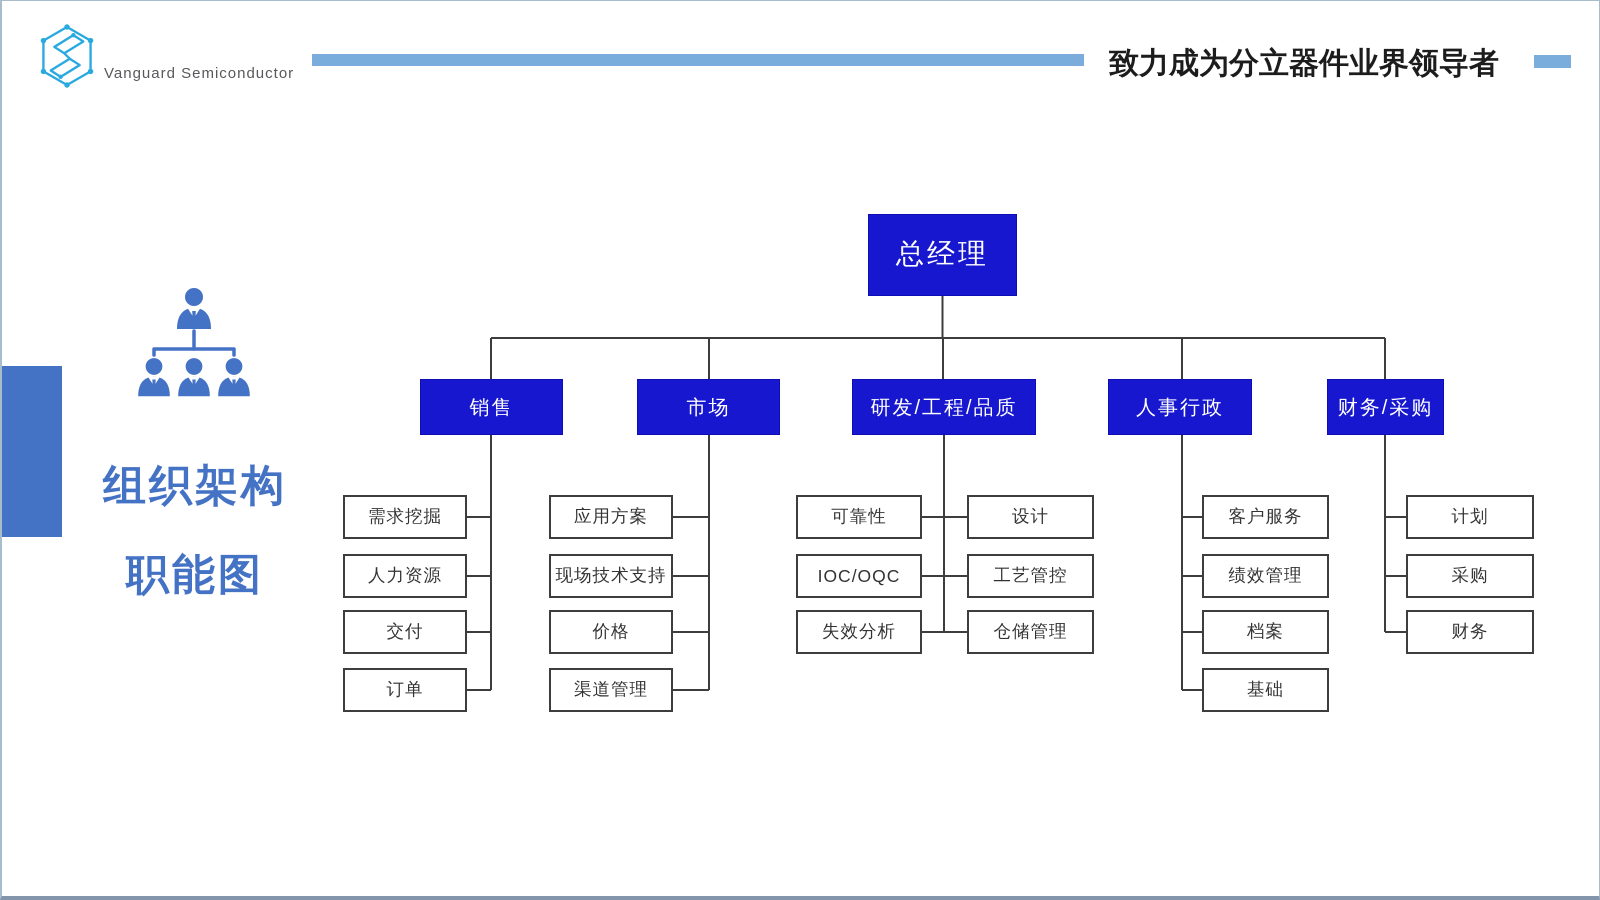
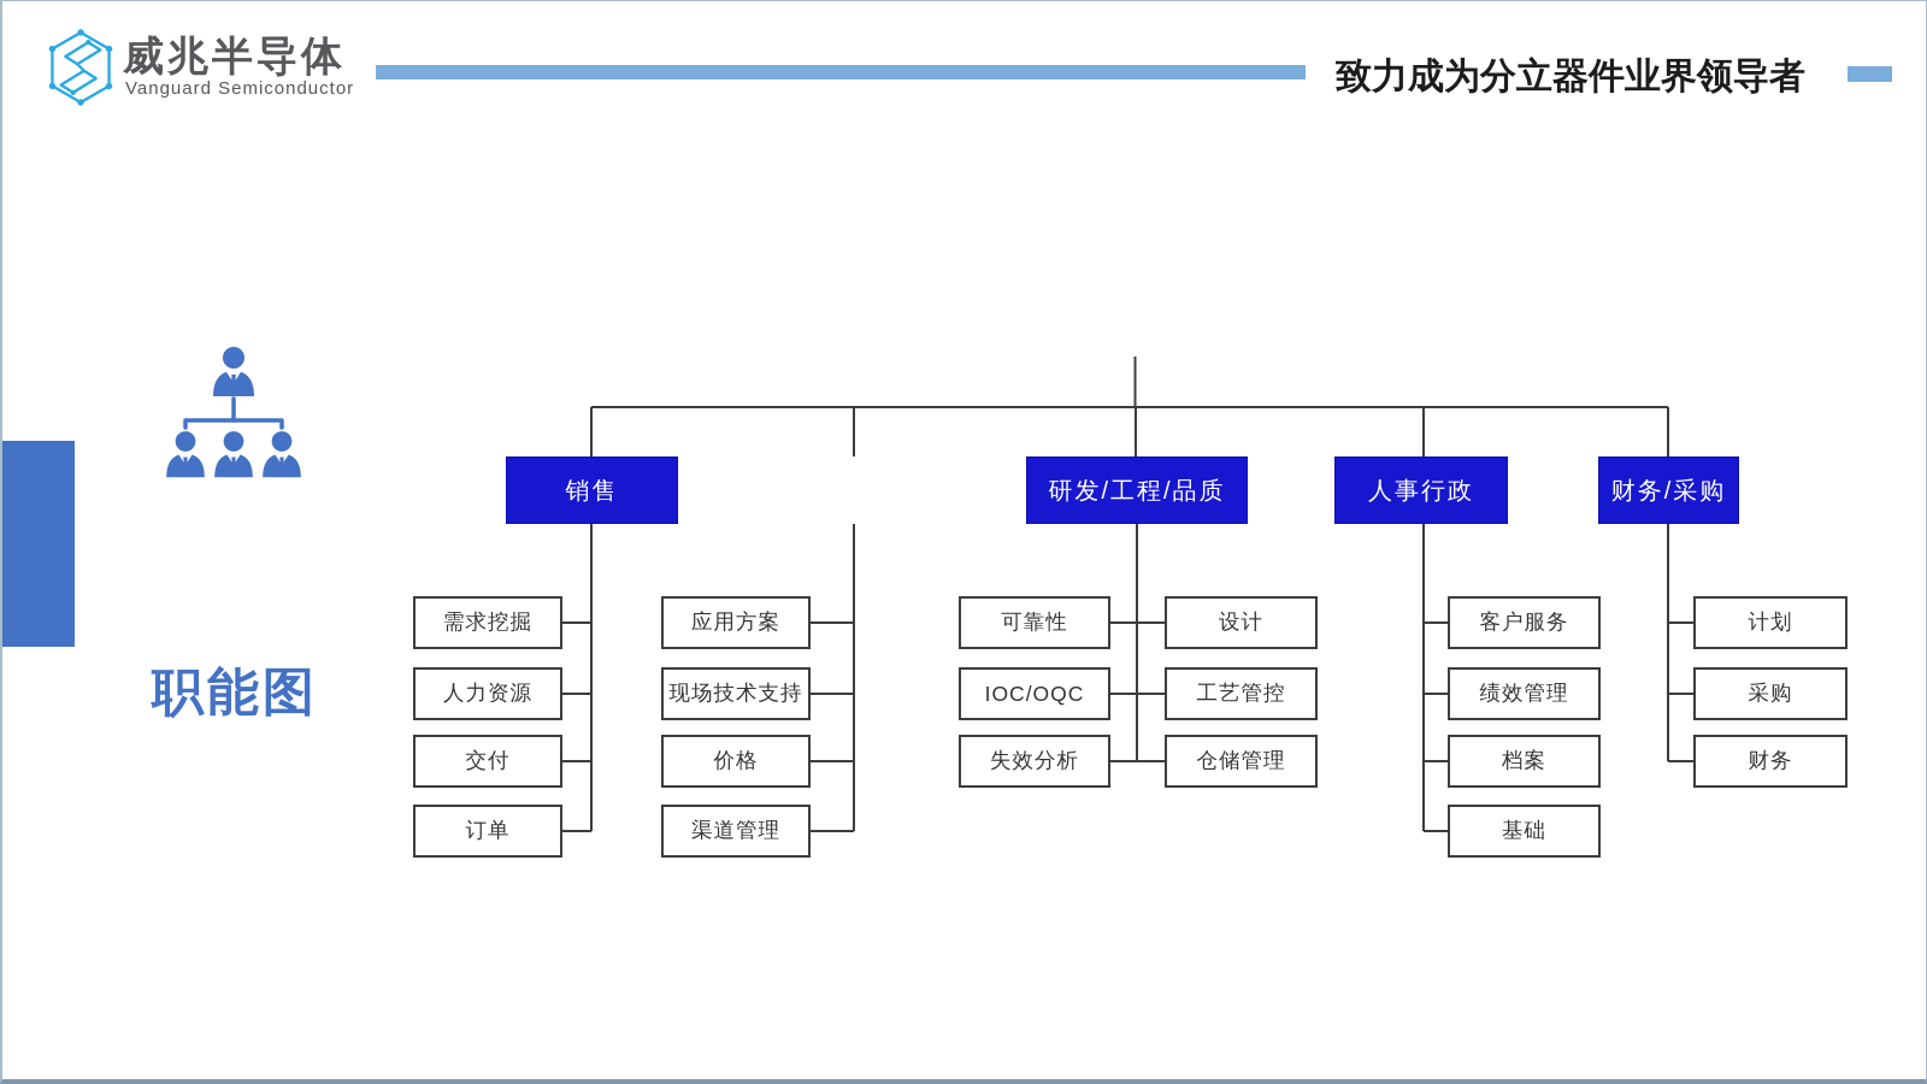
+ 威兆半导体
  Vanguard Semiconductor
  致力成为分立器件业界领导者
- 组织架构
  职能图
- 总经理
  销售
- 市场
  研发/工程/品质
  人事行政
  财务/采购
  需求挖掘
  人力资源
  交付
  订单
  应用方案
  现场技术支持
  价格
  渠道管理
  可靠性
  IOC/OQC
  失效分析
  设计
  工艺管控
  仓储管理
  客户服务
  绩效管理
  档案
  基础
  计划
  采购
  财务
